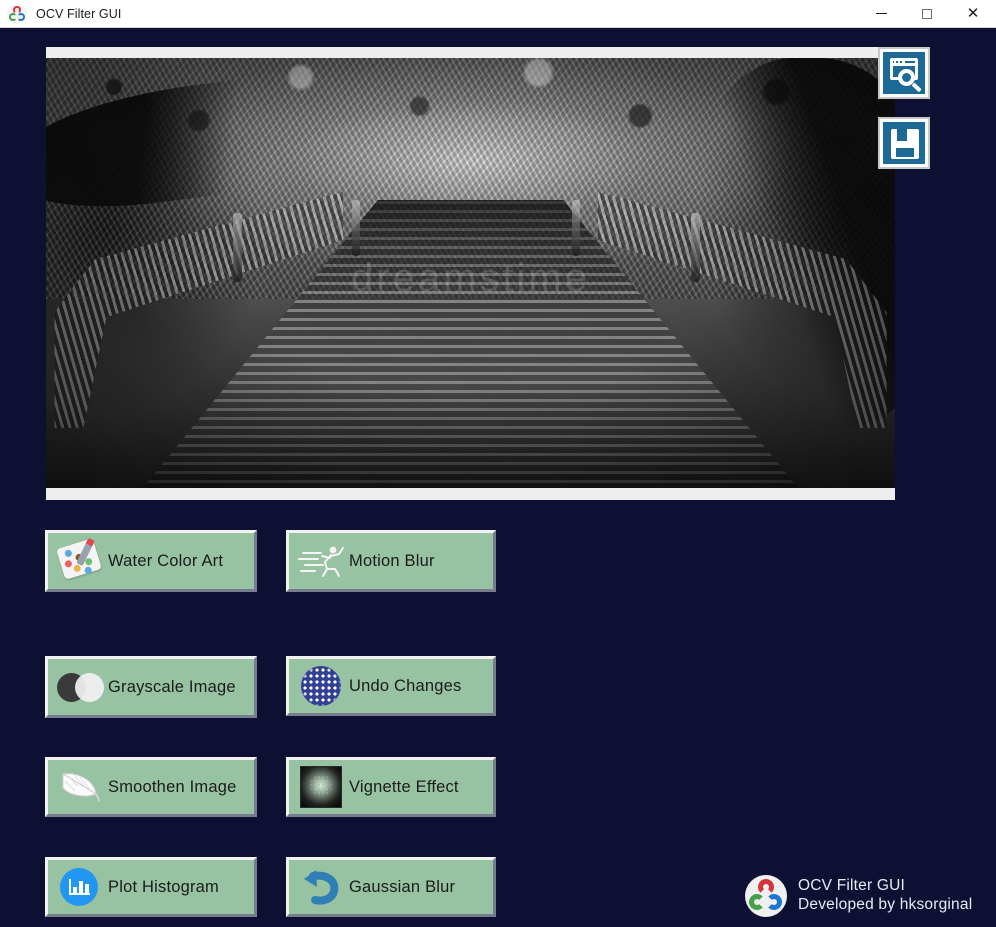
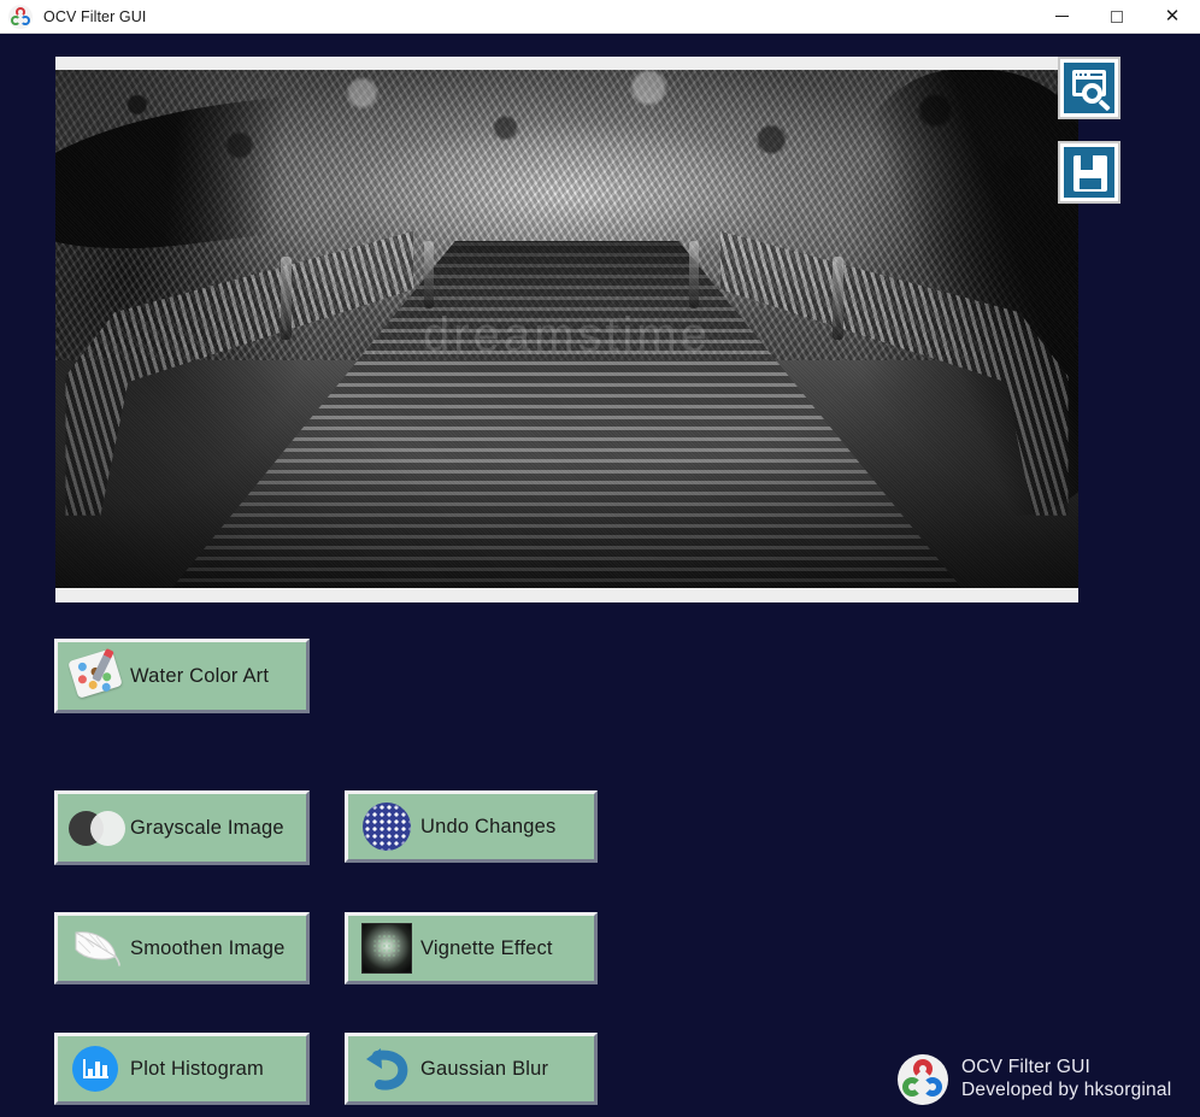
  OCV Filter GUI
  ✕
  dreamstime
  Water Color Art
- Motion Blur
  Grayscale Image
  Undo Changes
  Smoothen Image
  Vignette Effect
  Plot Histogram
  Gaussian Blur
  OCV Filter GUI
  Developed by hksorginal
